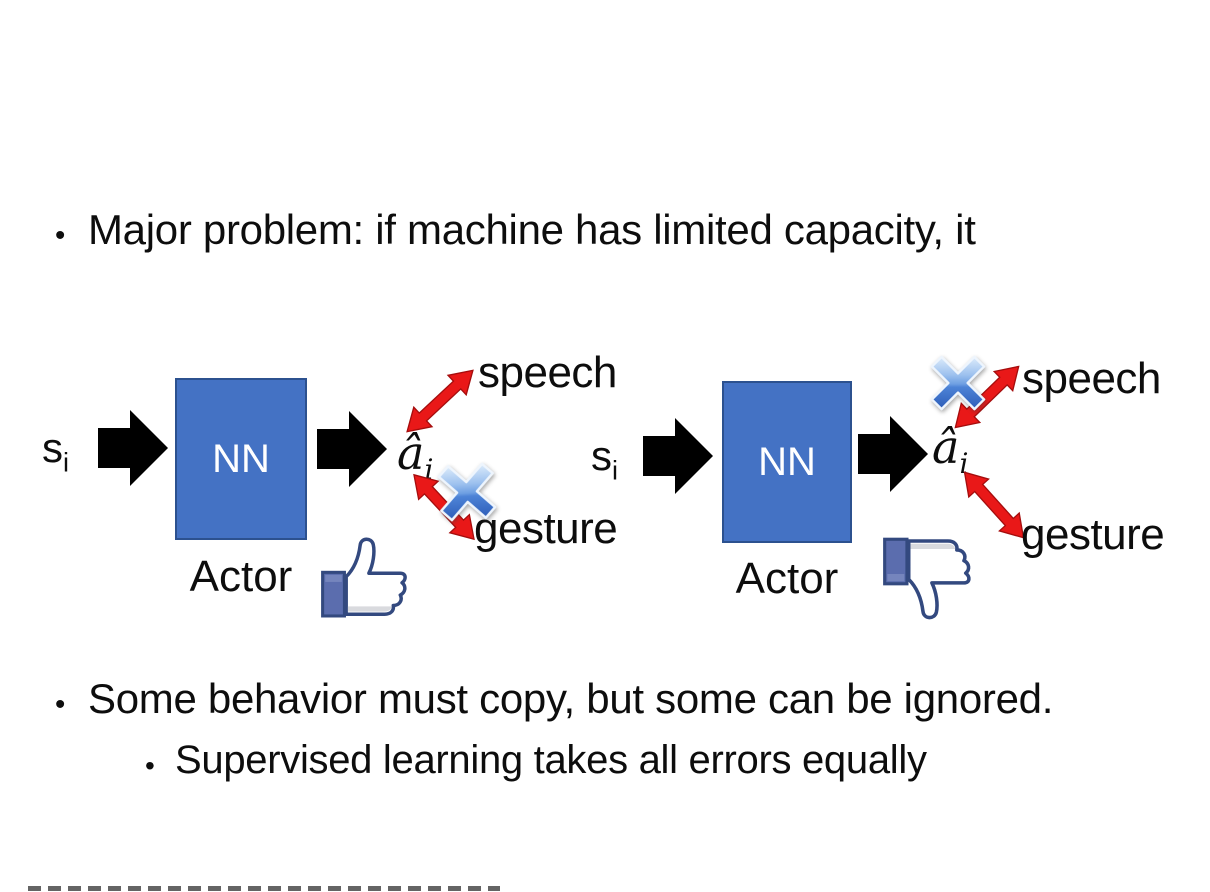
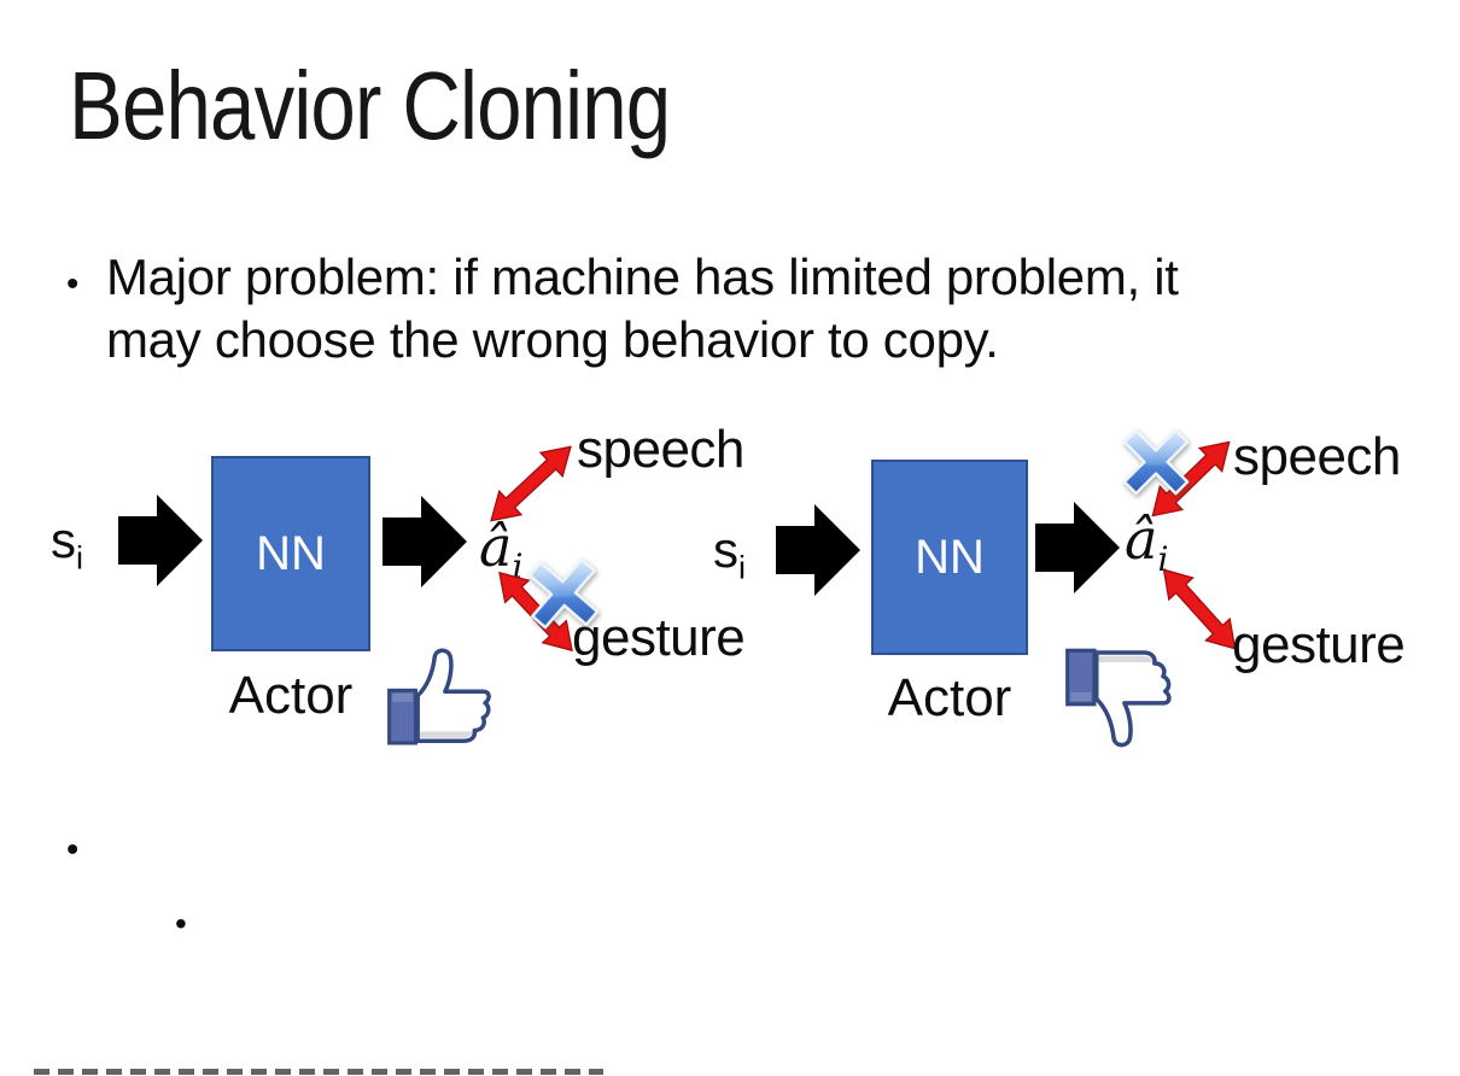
+ Behavior Cloning
  •
- Major problem: if machine has limited capacity, it
+ Major problem: if machine has limited problem, it
+ may choose the wrong behavior to copy.
  si
  NN
  âi
  speech
  gesture
  Actor
  si
  NN
  âi
  speech
  gesture
  Actor
  •
- Some behavior must copy, but some can be ignored.
  •
- Supervised learning takes all errors equally
